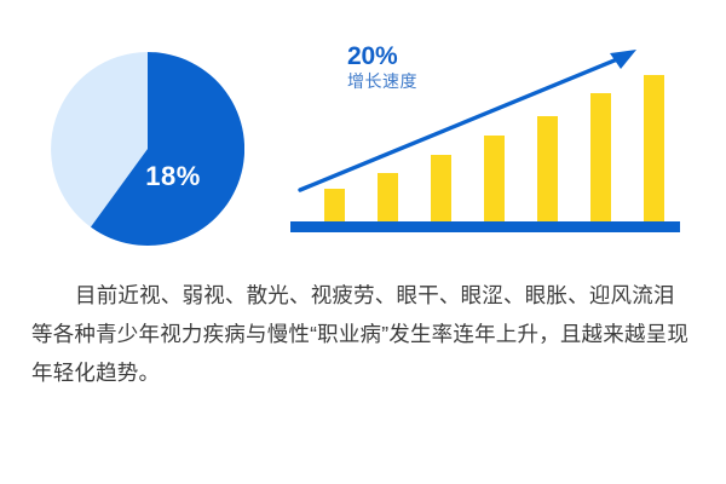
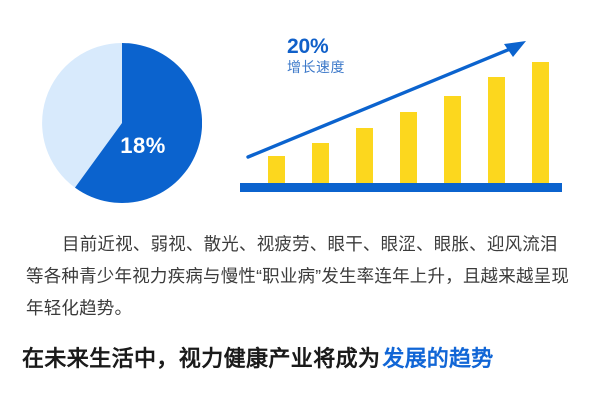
  18%
  20%
  增长速度
  目前近视、弱视、散光、视疲劳、眼干、眼涩、眼胀、迎风流泪等各种青少年视力疾病与慢性“职业病”发生率连年上升，且越来越呈现年轻化趋势。
+ 在未来生活中，视力健康产业将成为发展的趋势
